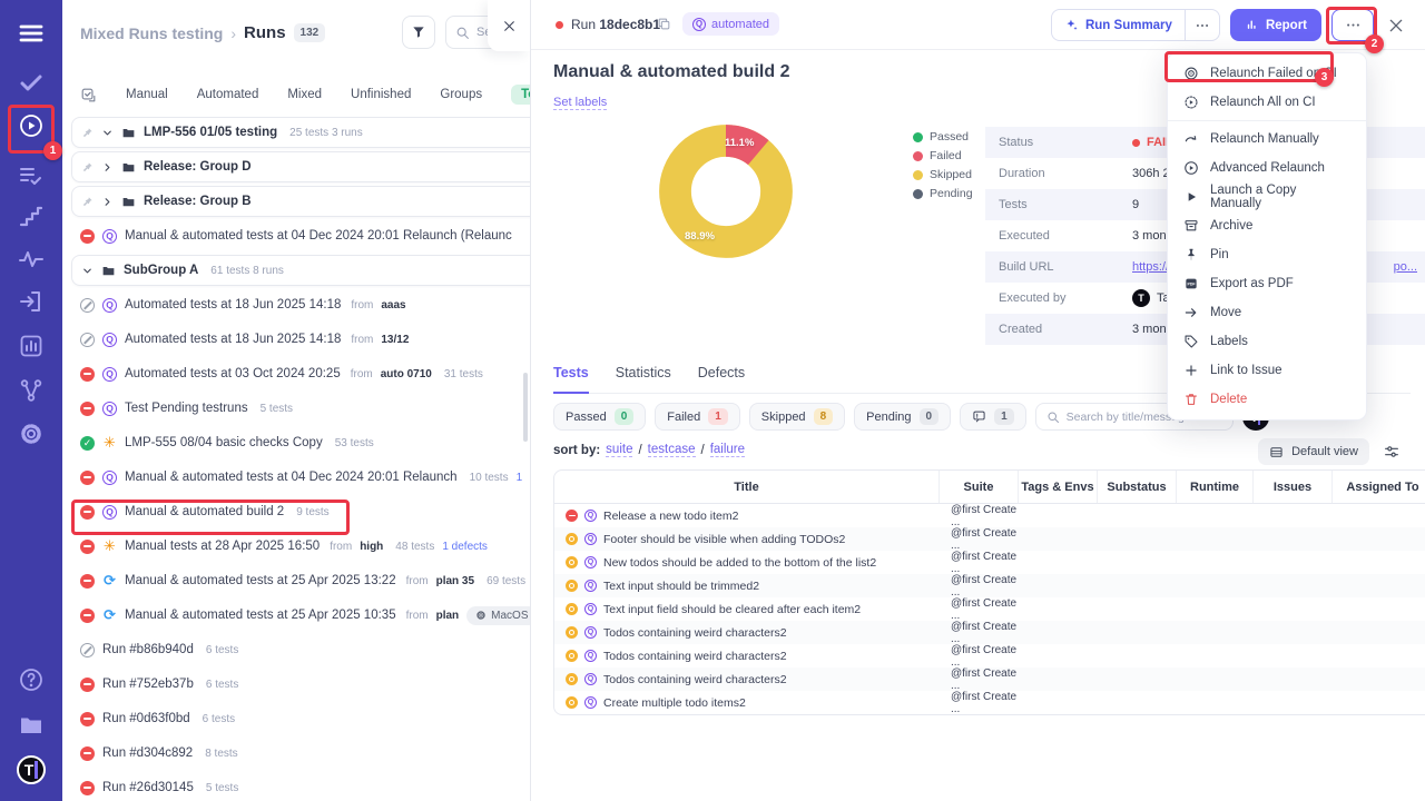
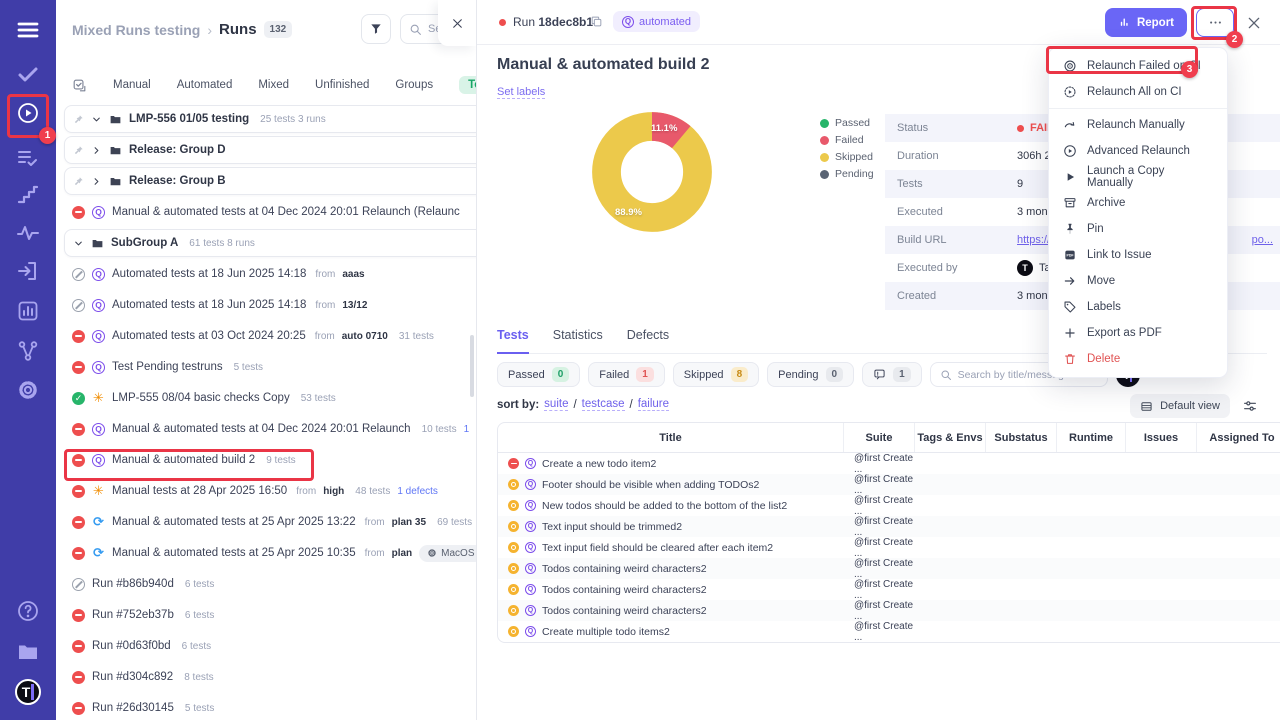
  T
  Mixed Runs testing
  ›
  Runs
  132
  Manual
  Automated
  Mixed
  Unfinished
  Groups
  LMP-556 01/05 testing
  25 tests 3 runs
  Release: Group D
  Release: Group B
  Q
  Manual & automated tests at 04 Dec 2024 20:01 Relaunch (Relaunc
  SubGroup A
  61 tests 8 runs
  Q
  Automated tests at 18 Jun 2025 14:18
  from
  aaas
  Q
  Automated tests at 18 Jun 2025 14:18
  from
  13/12
  Q
  Automated tests at 03 Oct 2024 20:25
  from
  auto 0710
  31 tests
  Q
  Test Pending testruns
  5 tests
  ✳
  LMP-555 08/04 basic checks Copy
  53 tests
  Q
  Manual & automated tests at 04 Dec 2024 20:01 Relaunch
  10 tests
  1
  Q
  Manual & automated build 2
  9 tests
  ✳
  Manual tests at 28 Apr 2025 16:50
  from
  high
  48 tests
  1 defects
  ⟳
  Manual & automated tests at 25 Apr 2025 13:22
  from
  plan 35
  69 tests
  ⟳
  Manual & automated tests at 25 Apr 2025 10:35
  from
  plan
  MacOS
  Run #b86b940d
  6 tests
  Run #752eb37b
  6 tests
  Run #0d63f0bd
  6 tests
  Run #d304c892
  8 tests
  Run #26d30145
  5 tests
  Run 18dec8b1
  Q
  automated
- Run Summary
  Report
  Manual & automated build 2
  Set labels
  11.1%
  88.9%
  Passed
  Failed
  Skipped
  Pending
  Status
  FAI
  Duration
  306h
  Tests
  9
  Executed
  3 mon
  Build URL
  https:/
  po...
  Executed by
  T
  Created
  3 mon
  Tests
  Statistics
  Defects
  Passed
  0
  Failed
  1
  Skipped
  8
  Pending
  0
  1
  Search by title/mes
  sort by:
  suite
  /
  testcase
  /
  failure
  Default view
  Title
  Suite
  Tags & Envs
  Substatus
  Runtime
  Issues
  Assigned To
- Release a new todo item2
+ Create a new todo item2
  @first Create ...
  Footer should be visible when adding TODOs2
  @first Create ...
  New todos should be added to the bottom of the list2
  @first Create ...
  Text input should be trimmed2
  @first Create ...
  Text input field should be cleared after each item2
  @first Create ...
  Todos containing weird characters2
  @first Create ...
  Todos containing weird characters2
  @first Create ...
  Todos containing weird characters2
  @first Create ...
  Create multiple todo items2
  @first Create ...
  Relaunch Failed oI
  Relaunch All on CI
  Relaunch Manually
  Advanced Relaunch
  Launch a Copy Manually
  Archive
  Pin
- Export as PDF
+ Link to Issue
  Move
  Labels
- Link to Issue
+ Export as PDF
  Delete
  1
  2
  3
